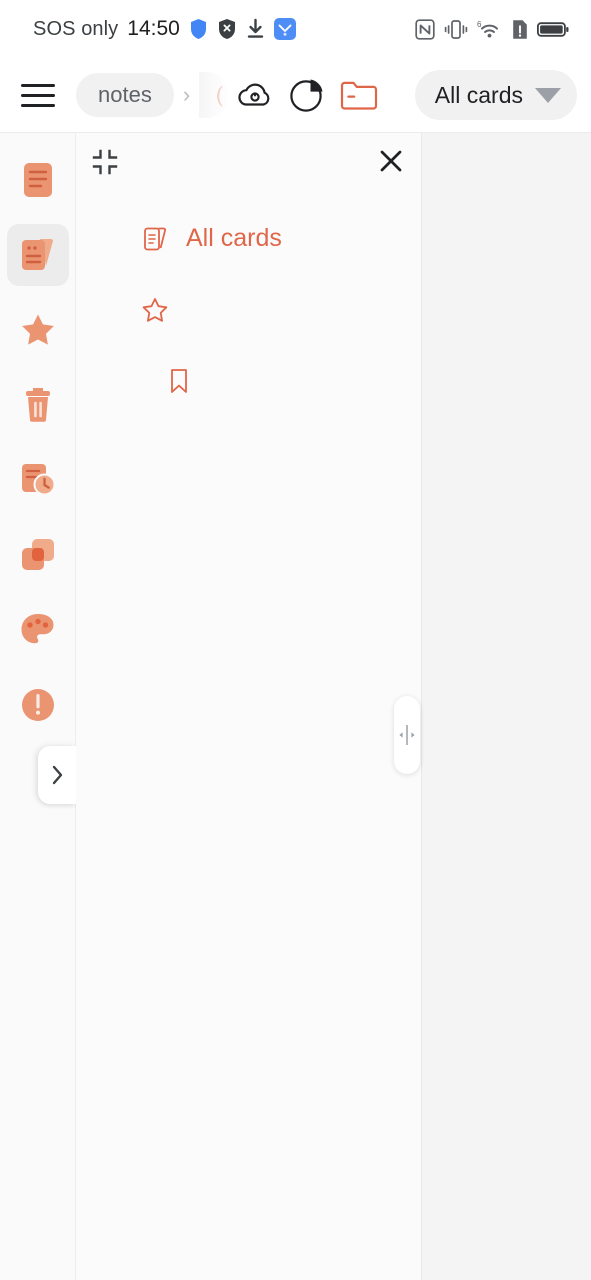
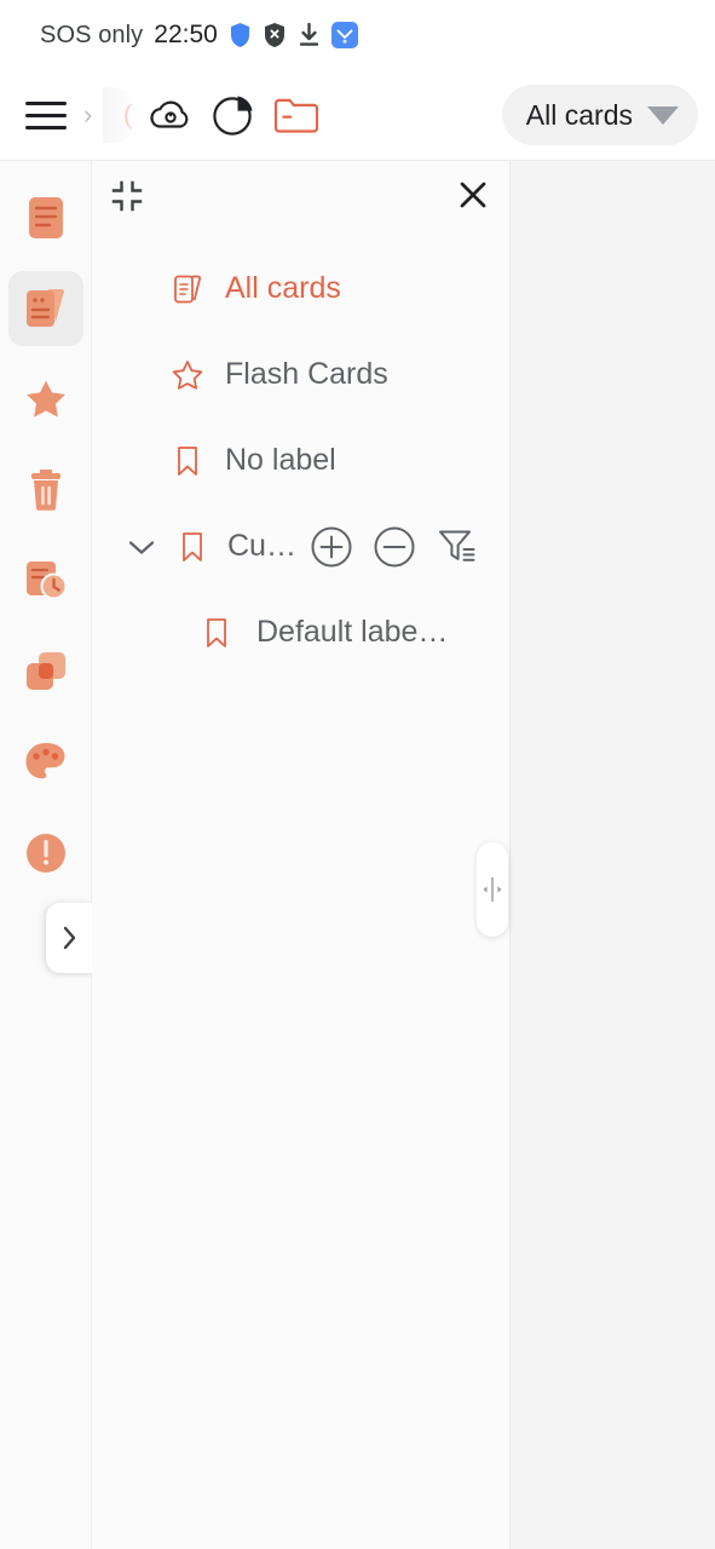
  SOS only
- 14:50
+ 22:50
- 6
- notes
  ›
  All cards
  All cards
+ Flash Cards
+ No label
+ Cu…
+ Default labe…
